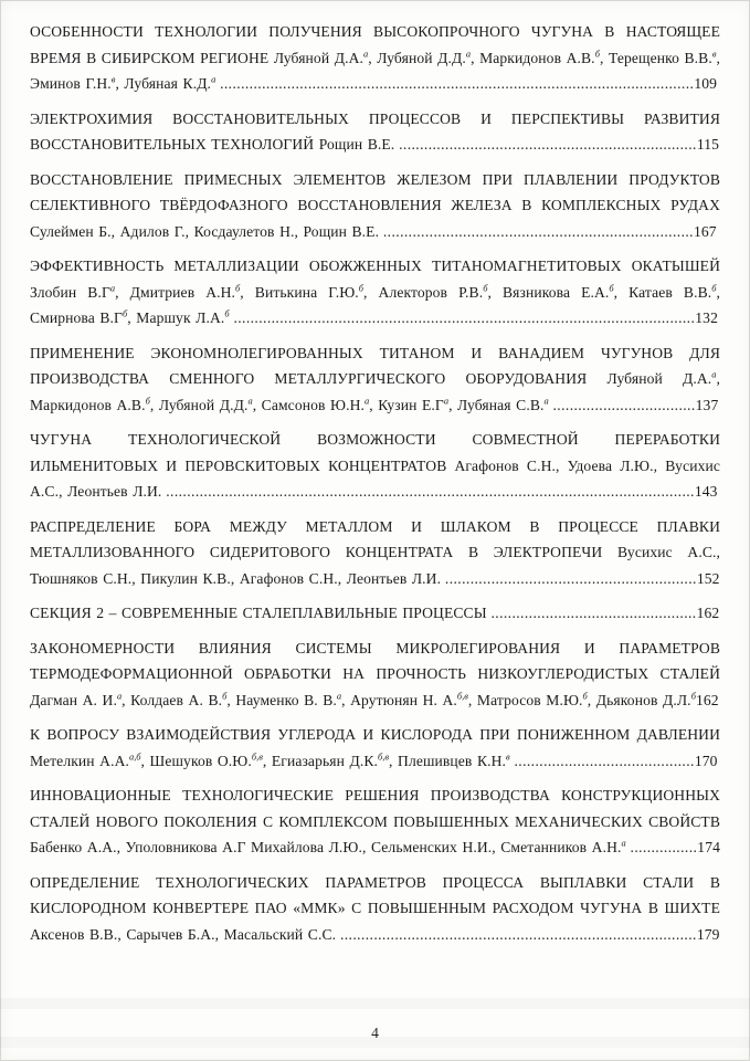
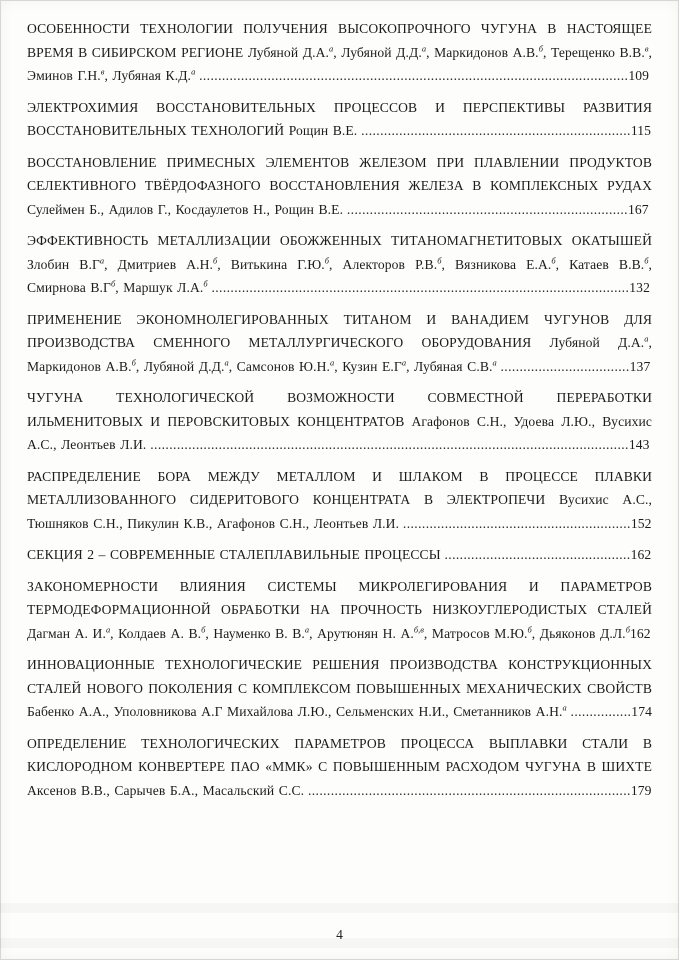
  ОСОБЕННОСТИ ТЕХНОЛОГИИ ПОЛУЧЕНИЯ ВЫСОКОПРОЧНОГО ЧУГУНА В НАСТОЯЩЕЕ ВРЕМЯ В СИБИРСКОМ РЕГИОНЕ Лубяной Д.А.а, Лубяной Д.Д.а, Маркидонов А.В.б, Терещенко В.В.в, Эминов Г.Н.в, Лубяная К.Д.а .................................................................................................................109
  ЭЛЕКТРОХИМИЯ ВОССТАНОВИТЕЛЬНЫХ ПРОЦЕССОВ И ПЕРСПЕКТИВЫ РАЗВИТИЯ ВОССТАНОВИТЕЛЬНЫХ ТЕХНОЛОГИЙ Рощин В.Е. .......................................................................115
  ВОССТАНОВЛЕНИЕ ПРИМЕСНЫХ ЭЛЕМЕНТОВ ЖЕЛЕЗОМ ПРИ ПЛАВЛЕНИИ ПРОДУКТОВ СЕЛЕКТИВНОГО ТВЁРДОФАЗНОГО ВОССТАНОВЛЕНИЯ ЖЕЛЕЗА В КОМПЛЕКСНЫХ РУДАХ Сулеймен Б., Адилов Г., Косдаулетов Н., Рощин В.Е. ..........................................................................167
  ЭФФЕКТИВНОСТЬ МЕТАЛЛИЗАЦИИ ОБОЖЖЕННЫХ ТИТАНОМАГНЕТИТОВЫХ ОКАТЫШЕЙ Злобин В.Га, Дмитриев А.Н.б, Витькина Г.Ю.б, Алекторов Р.В.б, Вязникова Е.А.б, Катаев В.В.б, Смирнова В.Гб, Маршук Л.А.б ..............................................................................................................132
  ПРИМЕНЕНИЕ ЭКОНОМНОЛЕГИРОВАННЫХ ТИТАНОМ И ВАНАДИЕМ ЧУГУНОВ ДЛЯ ПРОИЗВОДСТВА СМЕННОГО МЕТАЛЛУРГИЧЕСКОГО ОБОРУДОВАНИЯ Лубяной Д.А.а, Маркидонов А.В.б, Лубяной Д.Д.а, Самсонов Ю.Н.а, Кузин Е.Га, Лубяная С.В.а ..................................137
  ЧУГУНА ТЕХНОЛОГИЧЕСКОЙ ВОЗМОЖНОСТИ СОВМЕСТНОЙ ПЕРЕРАБОТКИ ИЛЬМЕНИТОВЫХ И ПЕРОВСКИТОВЫХ КОНЦЕНТРАТОВ Агафонов С.Н., Удоева Л.Ю., Вусихис А.С., Леонтьев Л.И. ..............................................................................................................................143
  РАСПРЕДЕЛЕНИЕ БОРА МЕЖДУ МЕТАЛЛОМ И ШЛАКОМ В ПРОЦЕССЕ ПЛАВКИ МЕТАЛЛИЗОВАННОГО СИДЕРИТОВОГО КОНЦЕНТРАТА В ЭЛЕКТРОПЕЧИ Вусихис А.С., Тюшняков С.Н., Пикулин К.В., Агафонов С.Н., Леонтьев Л.И. ............................................................152
  СЕКЦИЯ 2 – СОВРЕМЕННЫЕ СТАЛЕПЛАВИЛЬНЫЕ ПРОЦЕССЫ .................................................162
  ЗАКОНОМЕРНОСТИ ВЛИЯНИЯ СИСТЕМЫ МИКРОЛЕГИРОВАНИЯ И ПАРАМЕТРОВ ТЕРМОДЕФОРМАЦИОННОЙ ОБРАБОТКИ НА ПРОЧНОСТЬ НИЗКОУГЛЕРОДИСТЫХ СТАЛЕЙ Дагман А. И.а, Колдаев А. В.б, Науменко В. В.а, Арутюнян Н. А.б,в, Матросов М.Ю.б, Дьяконов Д.Л.б162
- К ВОПРОСУ ВЗАИМОДЕЙСТВИЯ УГЛЕРОДА И КИСЛОРОДА ПРИ ПОНИЖЕННОМ ДАВЛЕНИИ Метелкин А.А.а,б, Шешуков О.Ю.б,в, Егиазарьян Д.К.б,в, Плешивцев К.Н.в ...........................................170
  ИННОВАЦИОННЫЕ ТЕХНОЛОГИЧЕСКИЕ РЕШЕНИЯ ПРОИЗВОДСТВА КОНСТРУКЦИОННЫХ СТАЛЕЙ НОВОГО ПОКОЛЕНИЯ С КОМПЛЕКСОМ ПОВЫШЕННЫХ МЕХАНИЧЕСКИХ СВОЙСТВ Бабенко А.А., Уполовникова А.Г Михайлова Л.Ю., Сельменских Н.И., Сметанников А.Н.а ................174
  ОПРЕДЕЛЕНИЕ ТЕХНОЛОГИЧЕСКИХ ПАРАМЕТРОВ ПРОЦЕССА ВЫПЛАВКИ СТАЛИ В КИСЛОРОДНОМ КОНВЕРТЕРЕ ПАО «ММК» С ПОВЫШЕННЫМ РАСХОДОМ ЧУГУНА В ШИХТЕ Аксенов В.В., Сарычев Б.А., Масальский С.С. .....................................................................................179
  4
